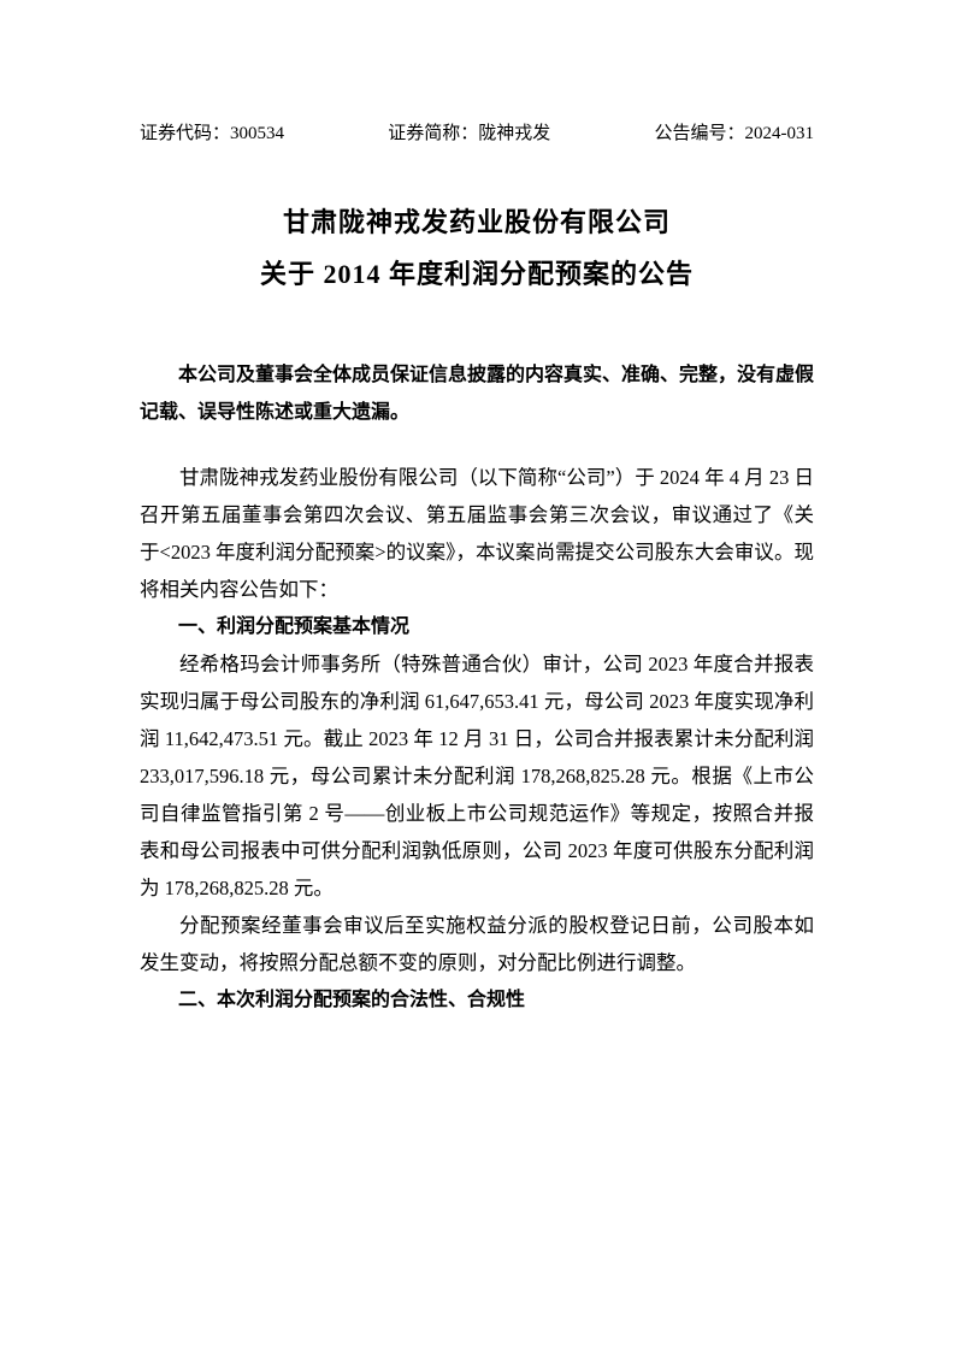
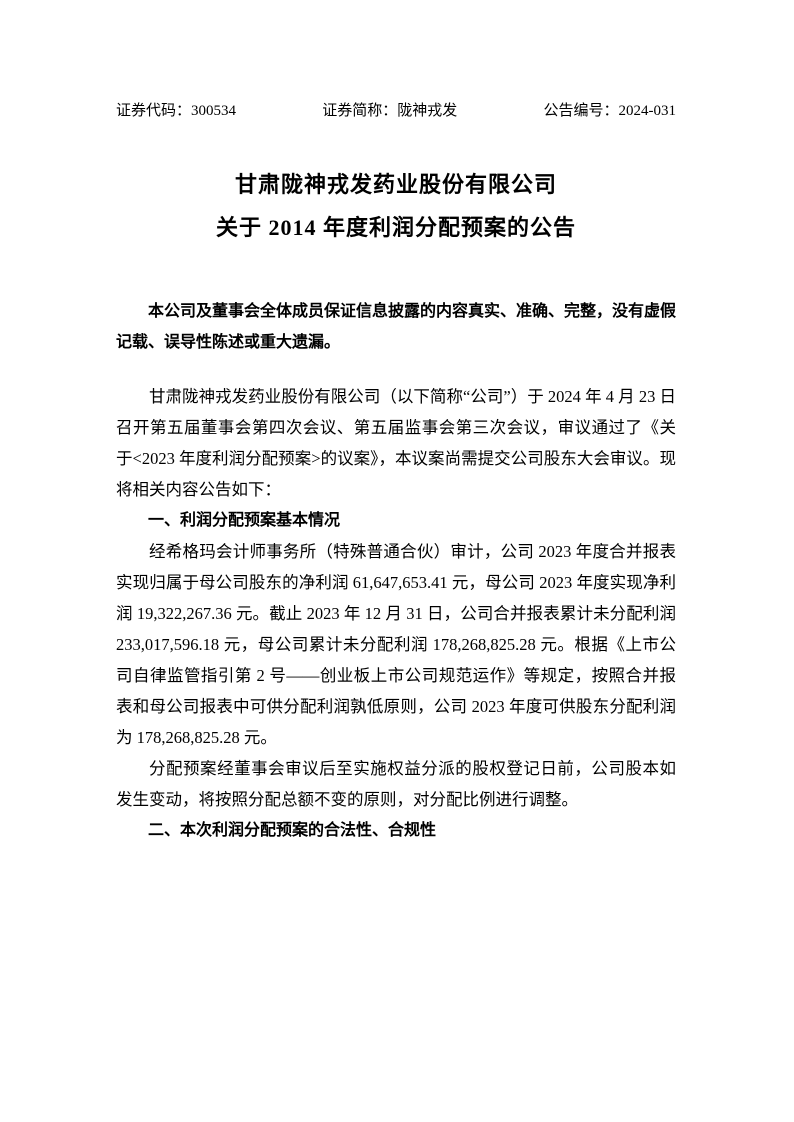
  证券代码：300534
  证券简称：陇神戎发
  公告编号：2024-031
  甘肃陇神戎发药业股份有限公司
  关于 2014 年度利润分配预案的公告
  本公司及董事会全体成员保证信息披露的内容真实、准确、完整，没有虚假记载、误导性陈述或重大遗漏。
  甘肃陇神戎发药业股份有限公司（以下简称“公司”）于 2024 年 4 月 23 日召开第五届董事会第四次会议、第五届监事会第三次会议，审议通过了《关于<2023 年度利润分配预案>的议案》，本议案尚需提交公司股东大会审议。现将相关内容公告如下：
  一、利润分配预案基本情况
- 经希格玛会计师事务所（特殊普通合伙）审计，公司 2023 年度合并报表实现归属于母公司股东的净利润 61,647,653.41 元，母公司 2023 年度实现净利润 11,642,473.51 元。截止 2023 年 12 月 31 日，公司合并报表累计未分配利润 233,017,596.18 元，母公司累计未分配利润 178,268,825.28 元。根据《上市公司自律监管指引第 2 号——创业板上市公司规范运作》等规定，按照合并报表和母公司报表中可供分配利润孰低原则，公司 2023 年度可供股东分配利润为 178,268,825.28 元。
+ 经希格玛会计师事务所（特殊普通合伙）审计，公司 2023 年度合并报表实现归属于母公司股东的净利润 61,647,653.41 元，母公司 2023 年度实现净利润 19,322,267.36 元。截止 2023 年 12 月 31 日，公司合并报表累计未分配利润 233,017,596.18 元，母公司累计未分配利润 178,268,825.28 元。根据《上市公司自律监管指引第 2 号——创业板上市公司规范运作》等规定，按照合并报表和母公司报表中可供分配利润孰低原则，公司 2023 年度可供股东分配利润为 178,268,825.28 元。
  分配预案经董事会审议后至实施权益分派的股权登记日前，公司股本如发生变动，将按照分配总额不变的原则，对分配比例进行调整。
  二、本次利润分配预案的合法性、合规性
